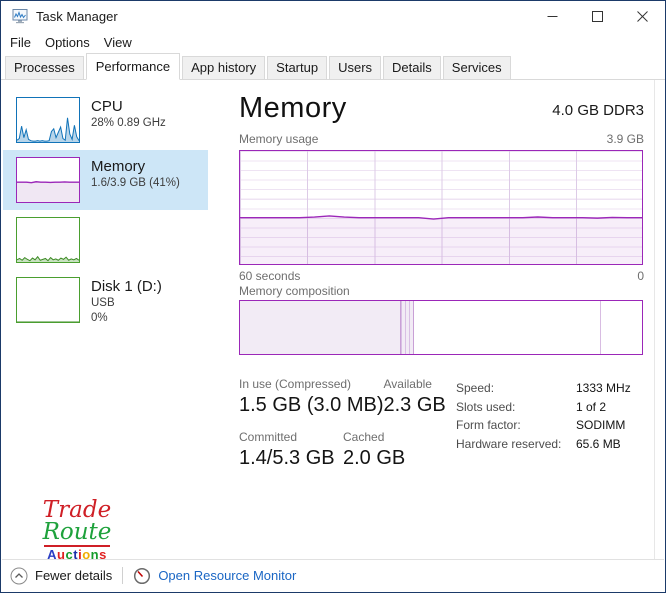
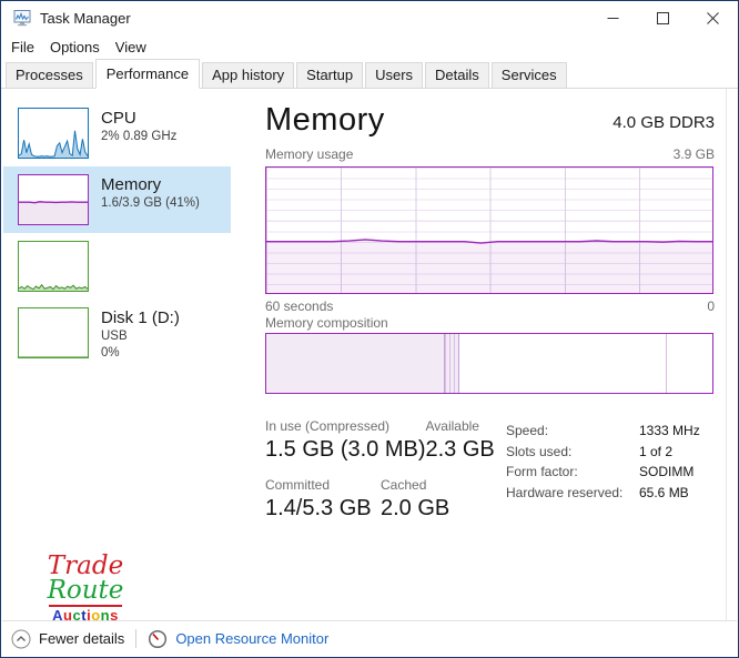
  Task Manager
  File
  Options
  View
  Processes
  Performance
  App history
  Startup
  Users
  Details
  Services
  CPU
- 28% 0.89 GHz
+ 2% 0.89 GHz
  Memory
  1.6/3.9 GB (41%)
  Disk 1 (D:)
  USB
  0%
  Memory
  4.0 GB DDR3
  Memory usage
  3.9 GB
  60 seconds
  0
  Memory composition
  In use (Compressed)
  1.5 GB (3.0 MB)
  Available
  2.3 GB
  Committed
  1.4/5.3 GB
  Cached
  2.0 GB
  Speed:
  1333 MHz
  Slots used:
  1 of 2
  Form factor:
  SODIMM
  Hardware reserved:
  65.6 MB
  Trade
  Route
  Auctions
  Fewer details
  Open Resource Monitor
